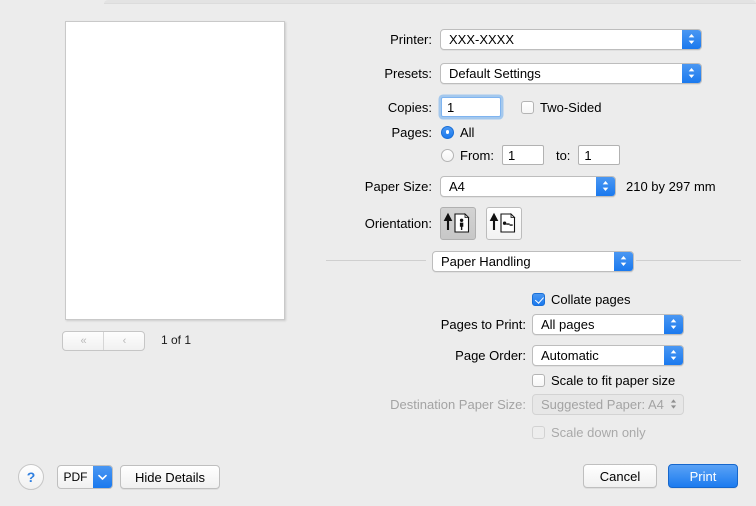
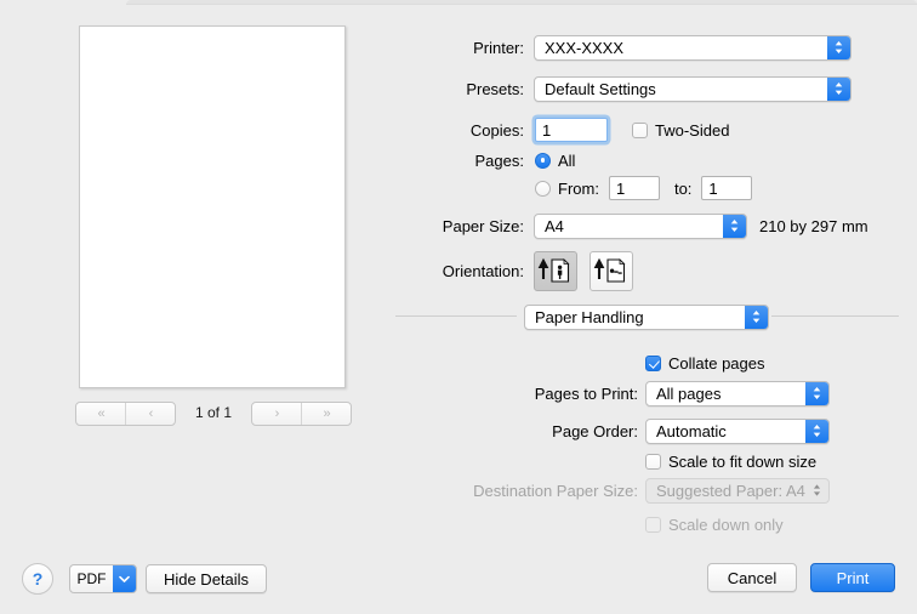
  «
  ‹
  1 of 1
+ ›
+ »
  Printer:
  XXX-XXXX
  Presets:
  Default Settings
  Copies:
  1
  Two-Sided
  Pages:
  All
  From:
  1
  to:
  1
  Paper Size:
  A4
  210 by 297 mm
  Orientation:
  Paper Handling
  Collate pages
  Pages to Print:
  All pages
  Page Order:
  Automatic
- Scale to fit paper size
+ Scale to fit down size
  Destination Paper Size:
  Suggested Paper: A4
  Scale down only
  ?
  PDF
  Hide Details
  Cancel
  Print
